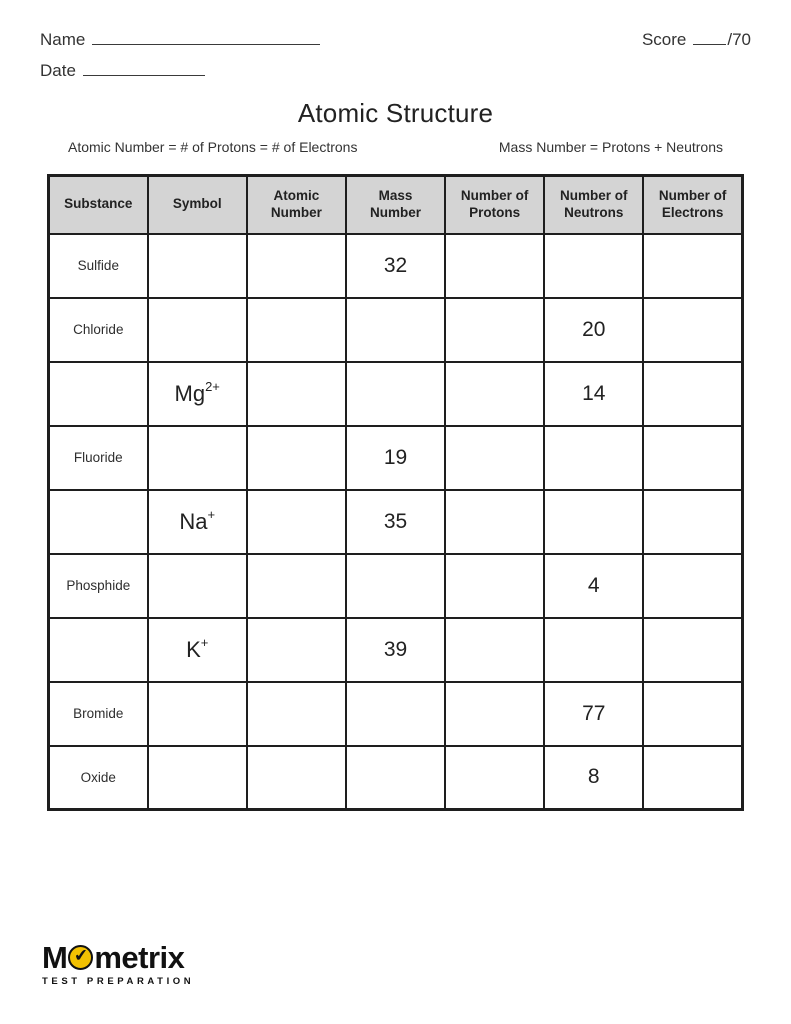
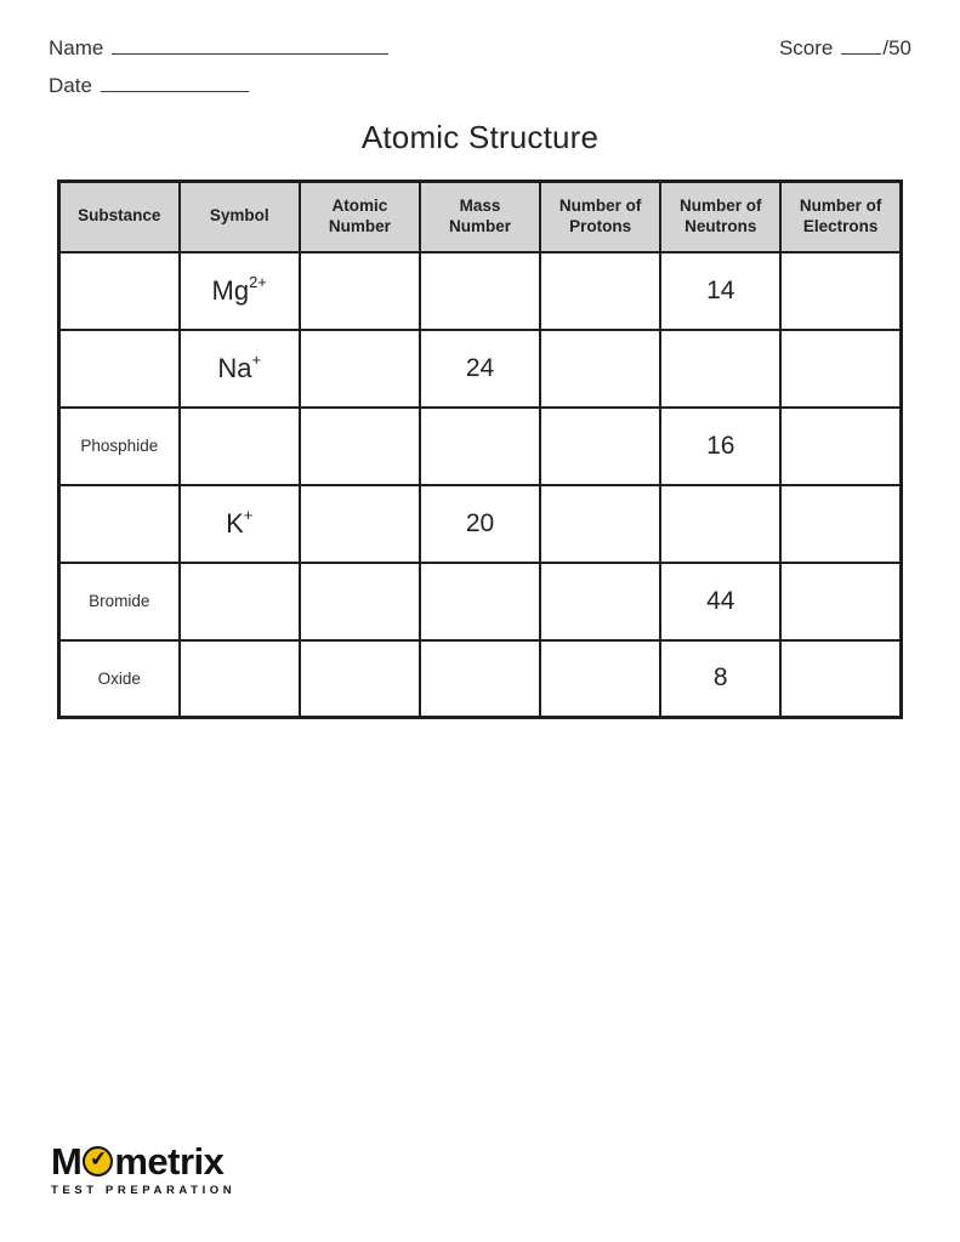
  Name
- Score /70
+ Score /50
  Date
  Atomic Structure
- Atomic Number = # of Protons = # of Electrons
- Mass Number = Protons + Neutrons
  Substance	Symbol	Atomic Number	Mass Number	Number of Protons	Number of Neutrons	Number of Electrons
- Sulfide			32
- Chloride					20
  	Mg2+				14
- Fluoride			19
- 	Na+		35
+ 	Na+		24
- Phosphide					4
+ Phosphide					16
- 	K+		39
+ 	K+		20
- Bromide					77
+ Bromide					44
  Oxide					8
  M
  metrix
  TEST PREPARATION
